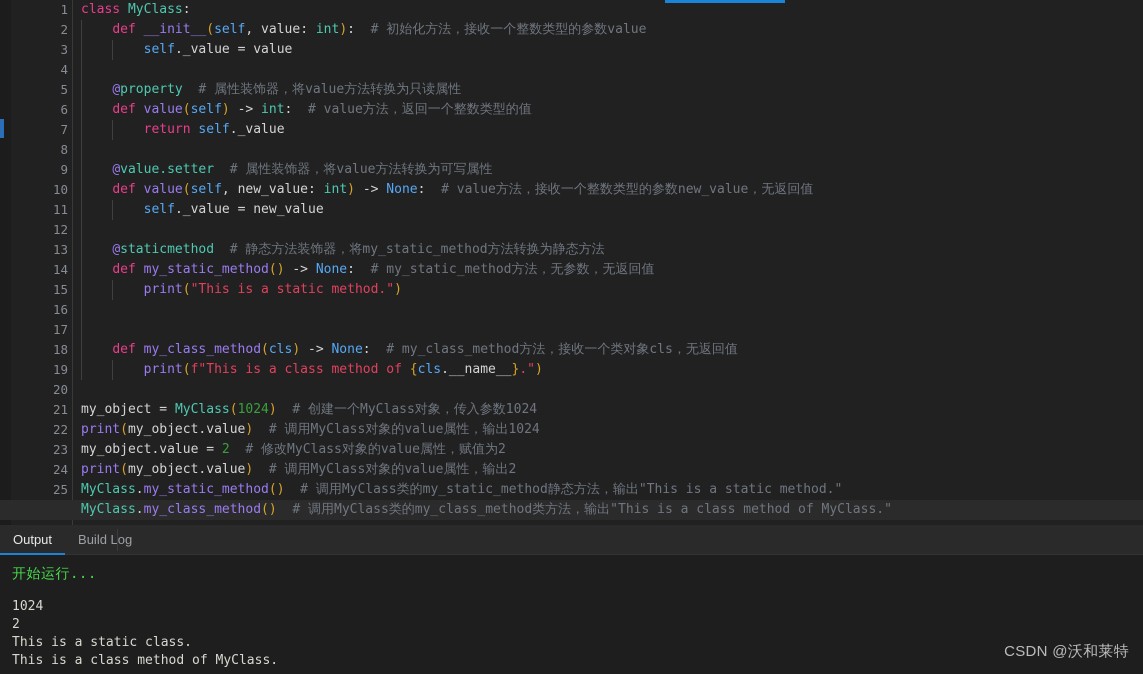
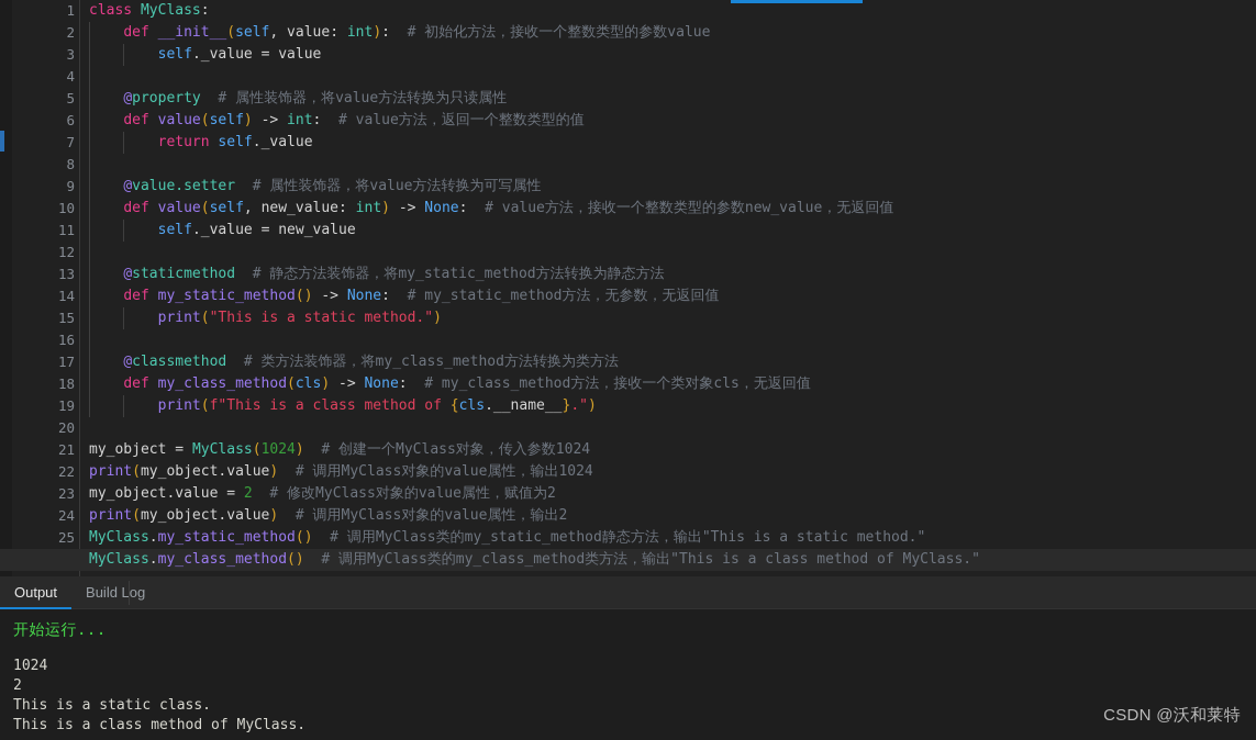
  1
  2
  3
  4
  5
  6
  7
  8
  9
  10
  11
  12
  13
  14
  15
  16
  17
  18
  19
  20
  21
  22
  23
  24
  25
  class MyClass:
  def __init__(self, value: int): # 初始化方法，接收一个整数类型的参数value
  self._value = value
  @property # 属性装饰器，将value方法转换为只读属性
  def value(self) -> int: # value方法，返回一个整数类型的值
  return self._value
  @value.setter # 属性装饰器，将value方法转换为可写属性
  def value(self, new_value: int) -> None: # value方法，接收一个整数类型的参数new_value，无返回值
  self._value = new_value
  @staticmethod # 静态方法装饰器，将my_static_method方法转换为静态方法
  def my_static_method() -> None: # my_static_method方法，无参数，无返回值
  print("This is a static method.")
+ @classmethod # 类方法装饰器，将my_class_method方法转换为类方法
  def my_class_method(cls) -> None: # my_class_method方法，接收一个类对象cls，无返回值
  print(f"This is a class method of {cls.__name__}.")
  my_object = MyClass(1024) # 创建一个MyClass对象，传入参数1024
  print(my_object.value) # 调用MyClass对象的value属性，输出1024
  my_object.value = 2 # 修改MyClass对象的value属性，赋值为2
  print(my_object.value) # 调用MyClass对象的value属性，输出2
  MyClass.my_static_method() # 调用MyClass类的my_static_method静态方法，输出"This is a static method."
  MyClass.my_class_method() # 调用MyClass类的my_class_method类方法，输出"This is a class method of MyClass."
  Output
  Build Log
  开始运行...
  1024
  2
  This is a static class.
  This is a class method of MyClass.
  CSDN @沃和莱特
